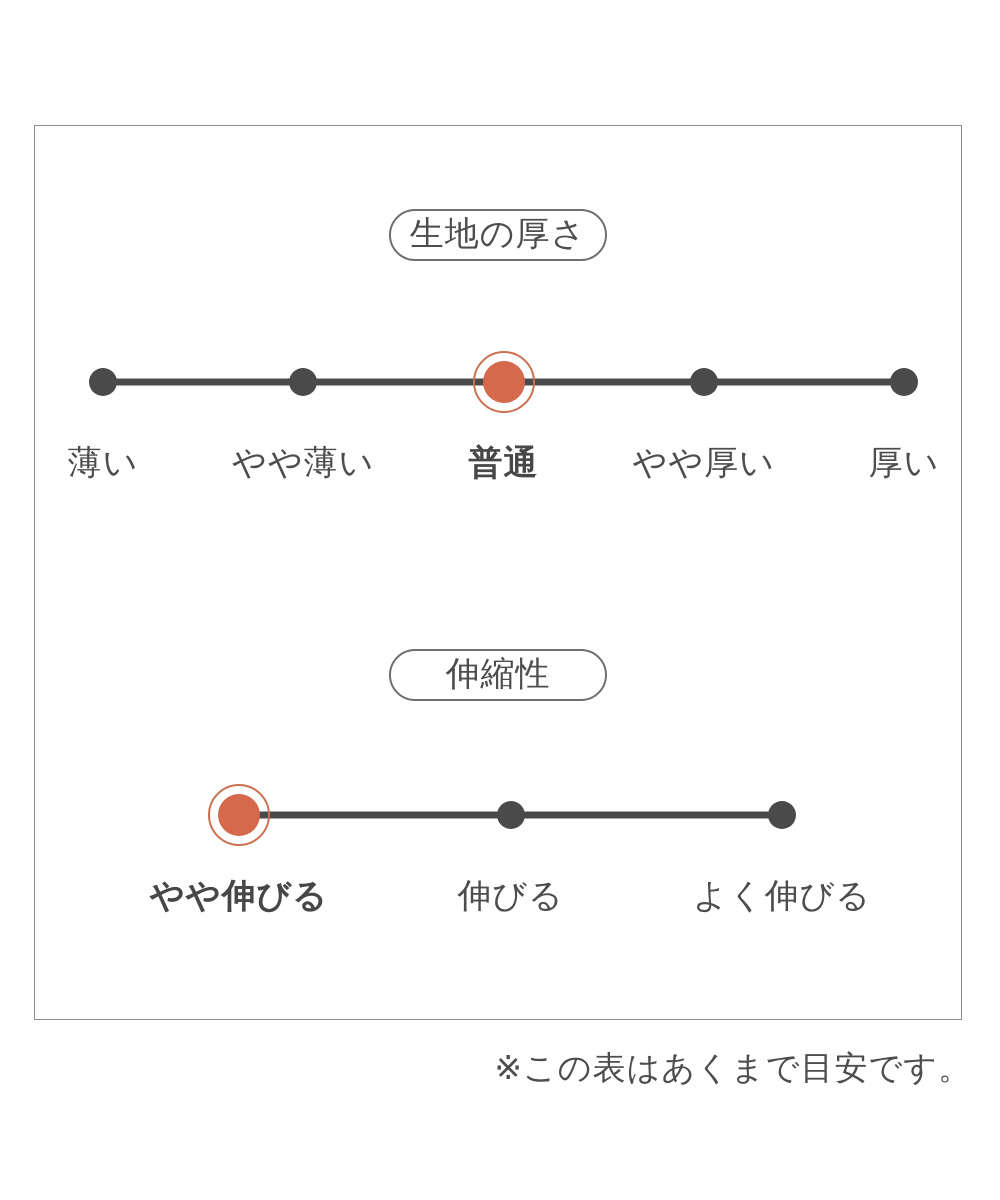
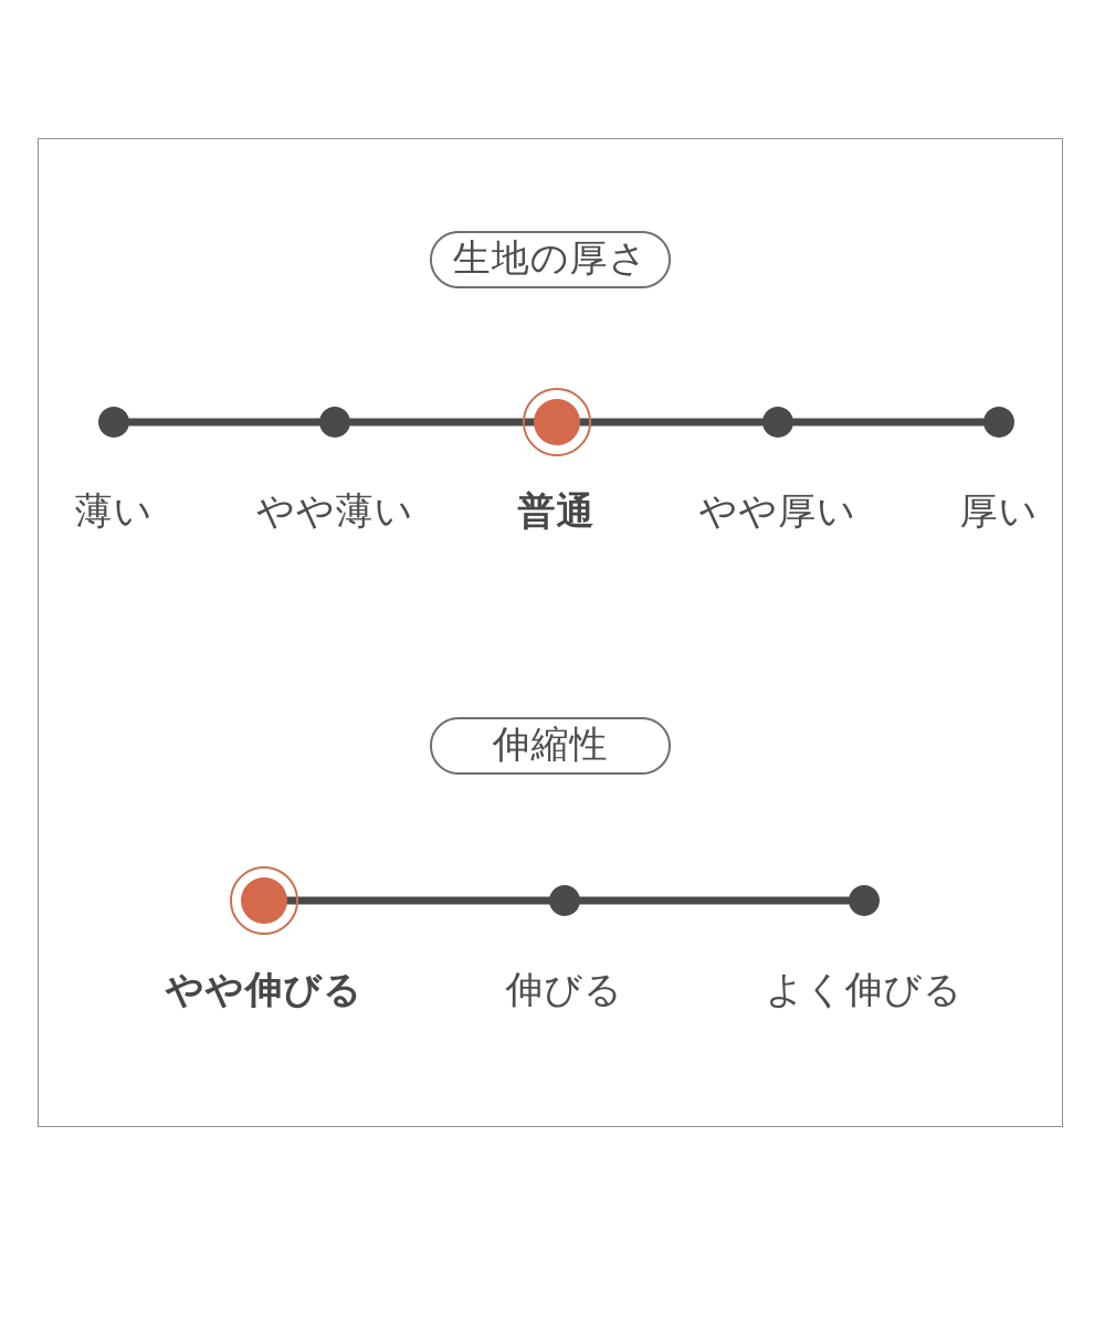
  生地の厚さ
  薄い
  やや薄い
  普通
  やや厚い
  厚い
  伸縮性
  やや伸びる
  伸びる
  よく伸びる
- ※この表はあくまで目安です。
